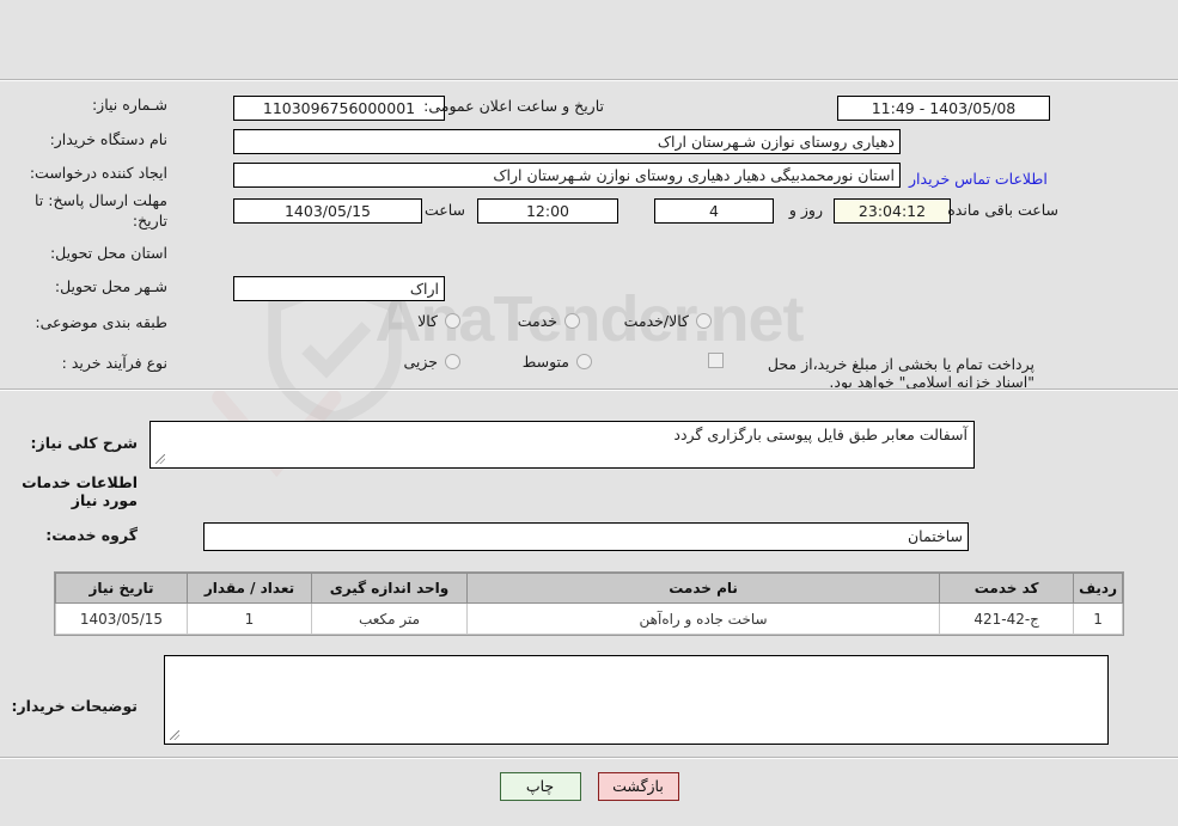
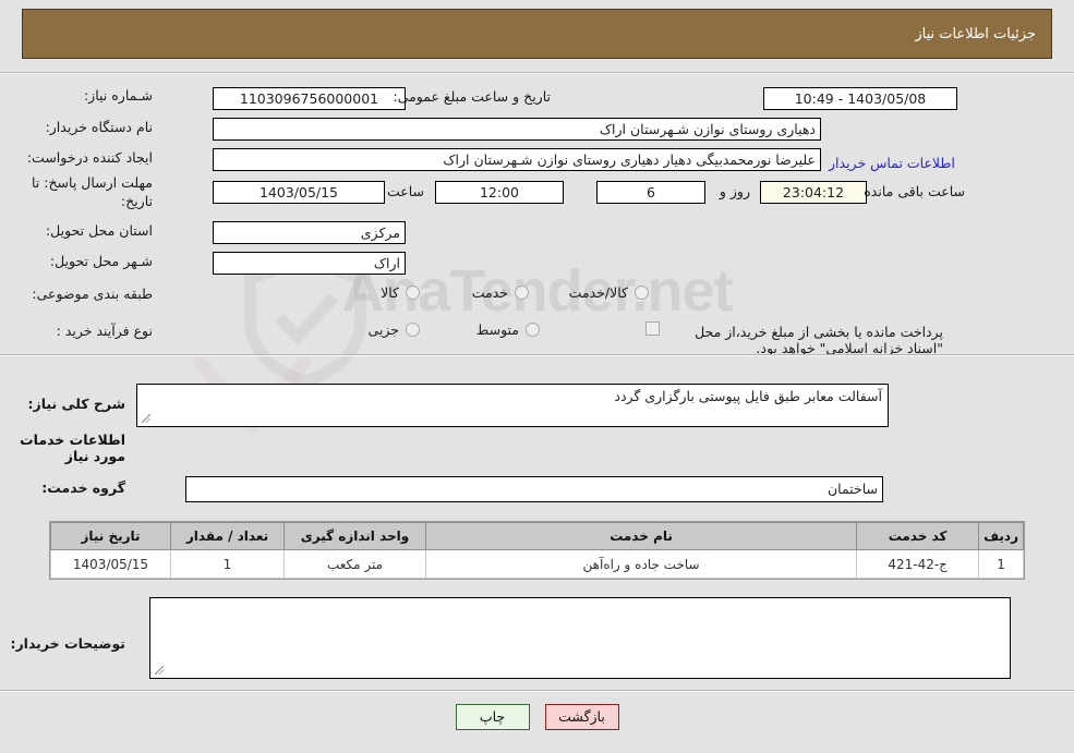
+ جزئیات اطلاعات نیاز
  AnaTendernet
  شـماره نیاز:
  1103096756000001
- تاریخ و ساعت اعلان عمومی:
+ تاریخ و ساعت مبلغ عمومی:
- 1403/05/08 - 11:49
+ 1403/05/08 - 10:49
  نام دستگاه خریدار:
  دهیاری روستای نوازن شـهرستان اراک
  ایجاد کننده درخواست:
- استان نورمحمدبیگی دهیار دهیاری روستای نوازن شـهرستان اراک
+ علیرضا نورمحمدبیگی دهیار دهیاری روستای نوازن شـهرستان اراک
  اطلاعات تماس خریدار
  مهلت ارسال پاسخ: تا تاریخ:
  1403/05/15
  ساعت
  12:00
- 4
+ 6
  روز و
  23:04:12
  ساعت باقی مانده
  استان محل تحویل:
+ مرکزی
  شـهر محل تحویل:
  اراک
  طبقه بندی موضوعی:
  کالا
  خدمت
  کالا/خدمت
  نوع فرآیند خرید :
  جزیی
  متوسط
- پرداخت تمام یا بخشی از مبلغ خرید،از محل "اسناد خزانه اسلامی" خواهد بود.
+ پرداخت مانده یا بخشی از مبلغ خرید،از محل "اسناد خزانه اسلامی" خواهد بود.
  شرح کلی نیاز:
  آسفالت معابر طبق فایل پیوستی بارگزاری گردد
  اطلاعات خدمات مورد نیاز
  گروه خدمت:
  ساختمان
  ردیف	کد خدمت	نام خدمت	واحد اندازه گیری	تعداد / مقدار	تاریخ نیاز
  1	ج-42-421	ساخت جاده و راهآهن	متر مکعب	1	1403/05/15
  توضیحات خریدار:
  بازگشت
  چاپ
